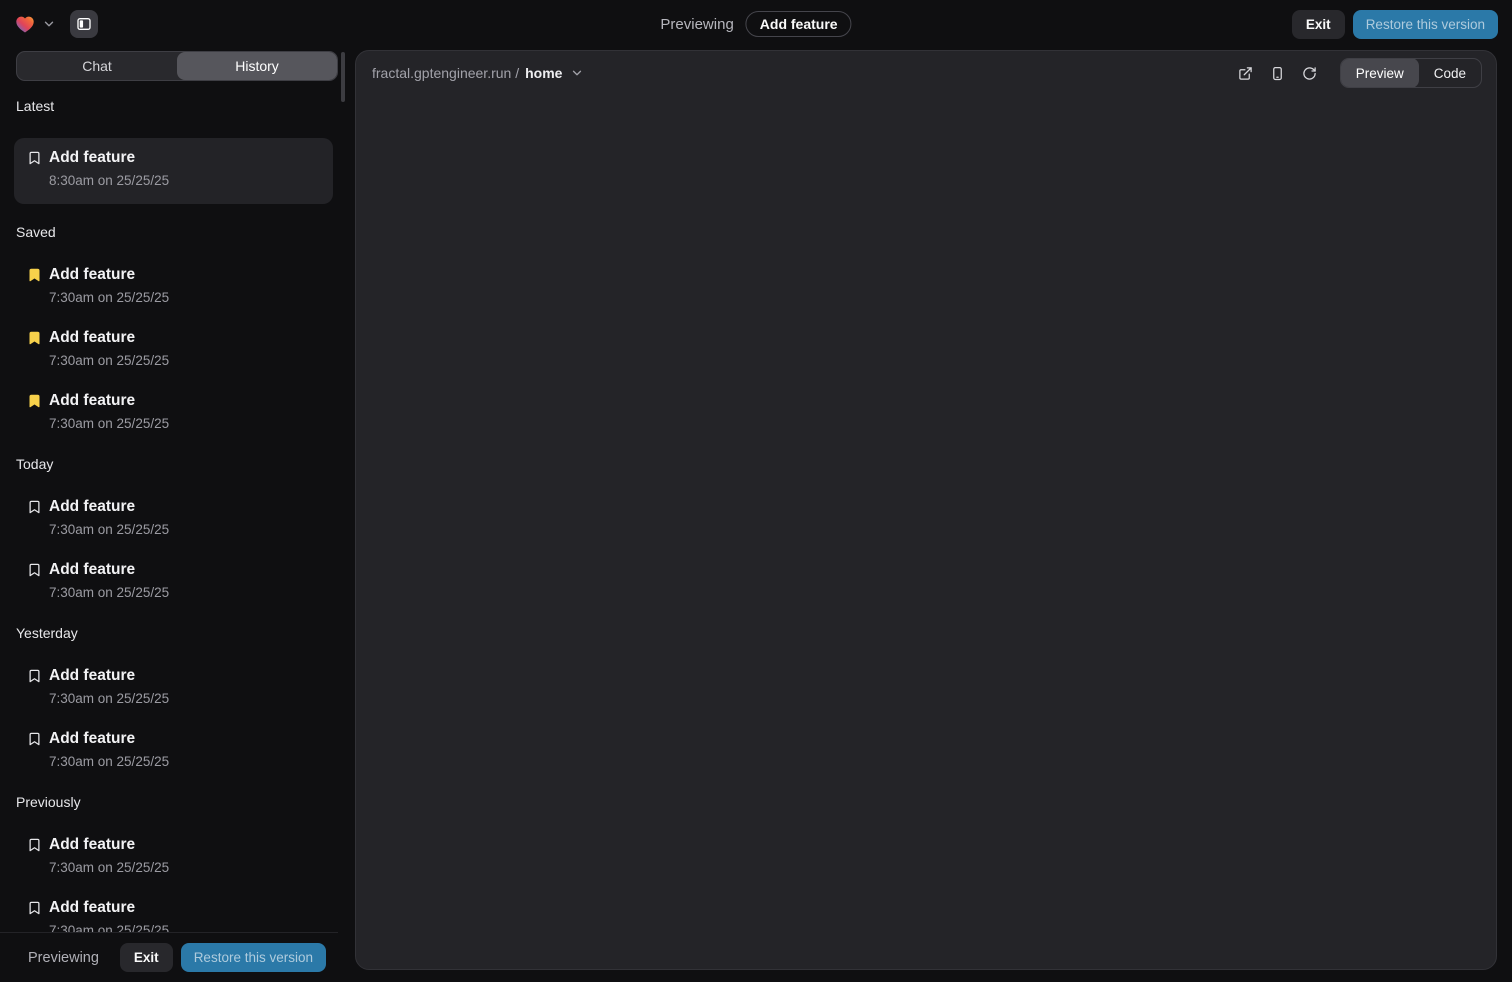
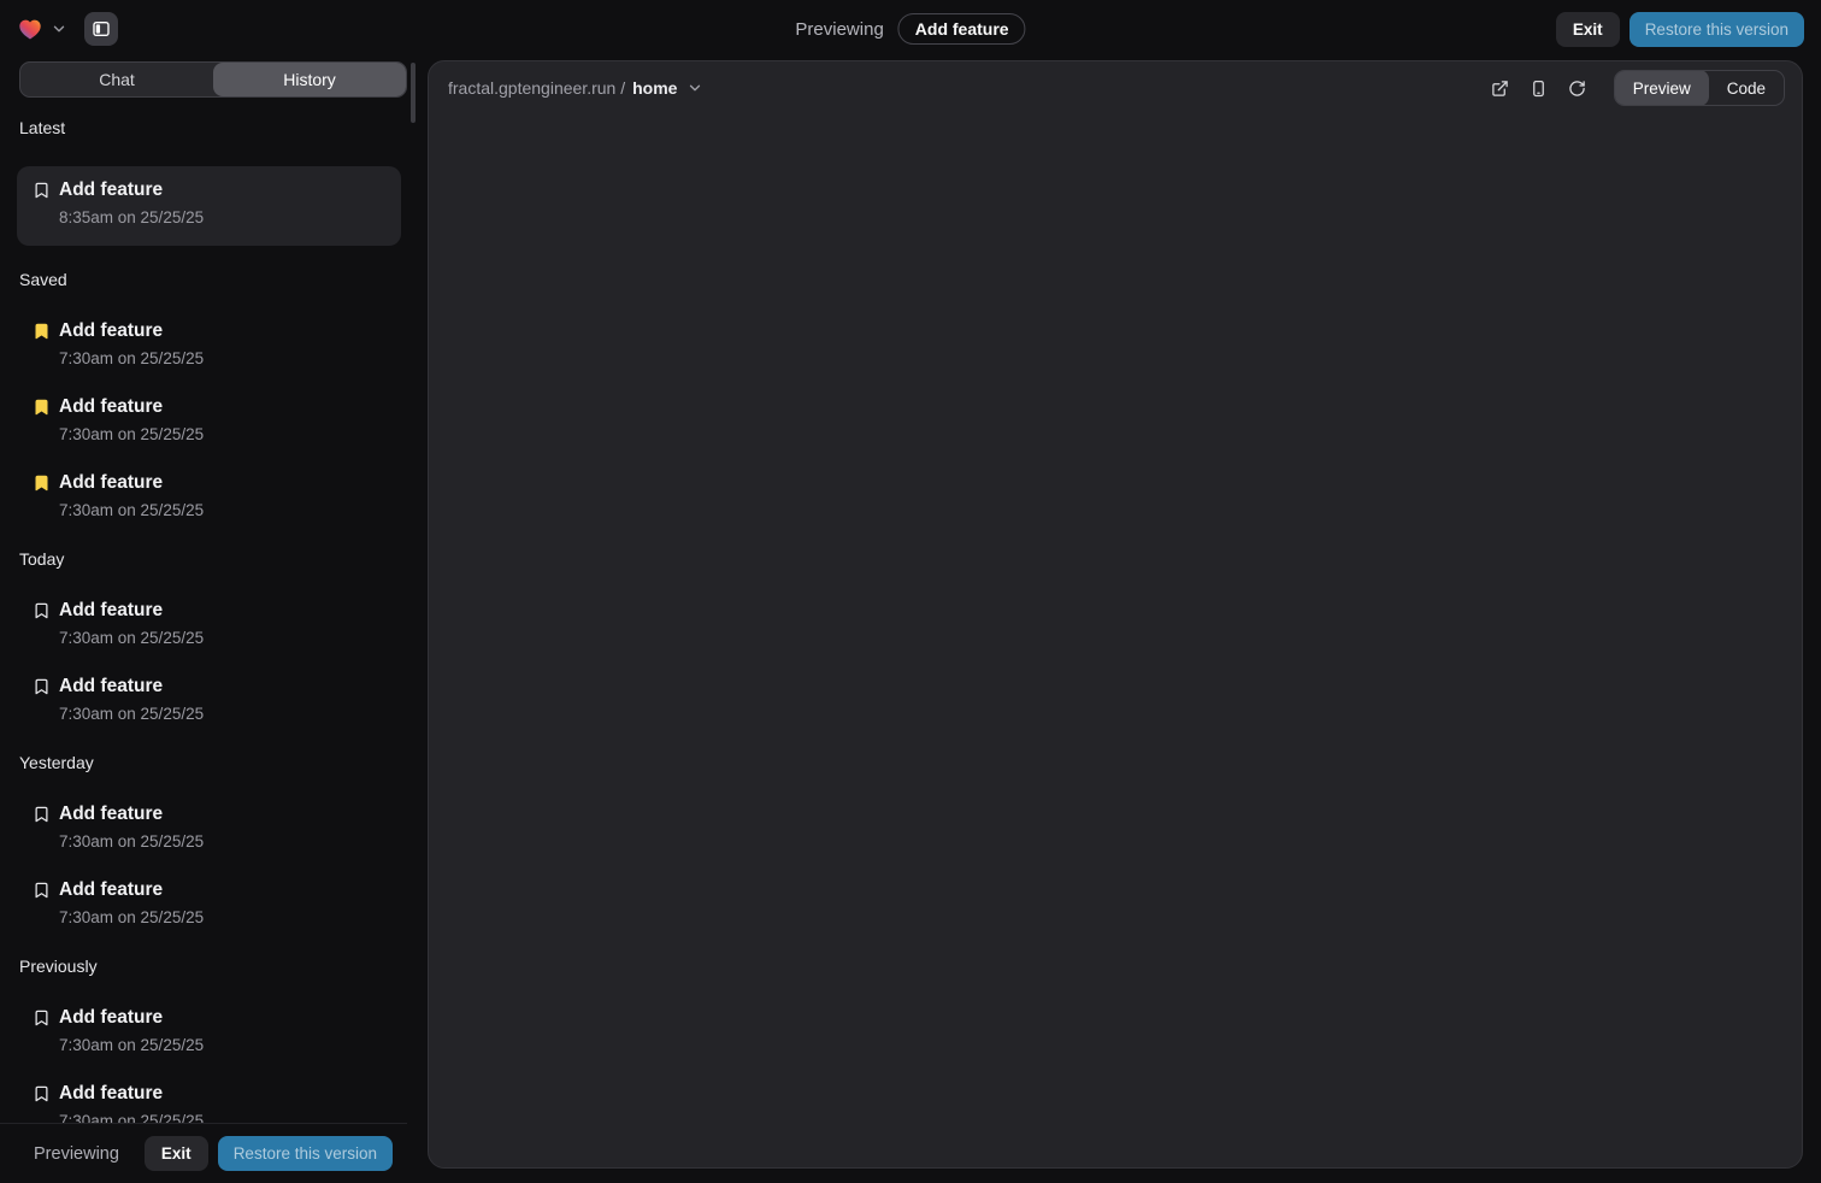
  Previewing
  Add feature
  Exit
  Restore this version
  Chat
  History
  Latest
  Add feature
- 8:30am on 25/25/25
+ 8:35am on 25/25/25
  Saved
  Add feature
  7:30am on 25/25/25
  Add feature
  7:30am on 25/25/25
  Add feature
  7:30am on 25/25/25
  Today
  Add feature
  7:30am on 25/25/25
  Add feature
  7:30am on 25/25/25
  Yesterday
  Add feature
  7:30am on 25/25/25
  Add feature
  7:30am on 25/25/25
  Previously
  Add feature
  7:30am on 25/25/25
  Add feature
  7:30am on 25/25/25
  Previewing
  Exit
  Restore this version
  fractal.gptengineer.run /
  home
  Preview
  Code
